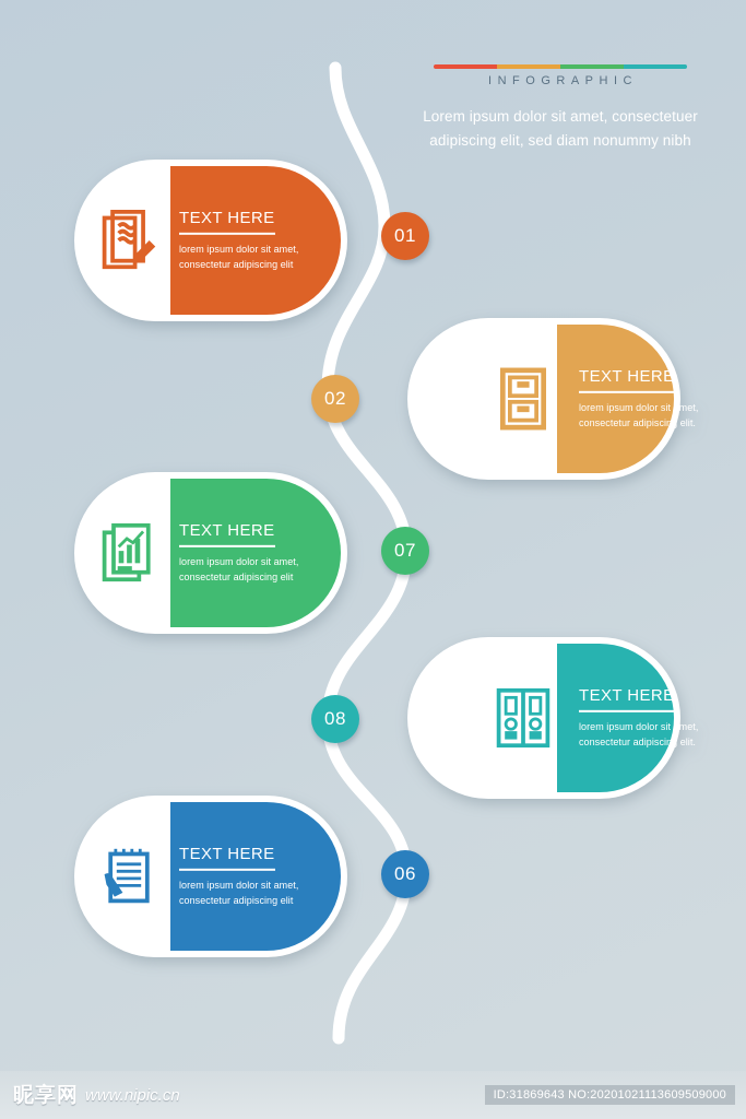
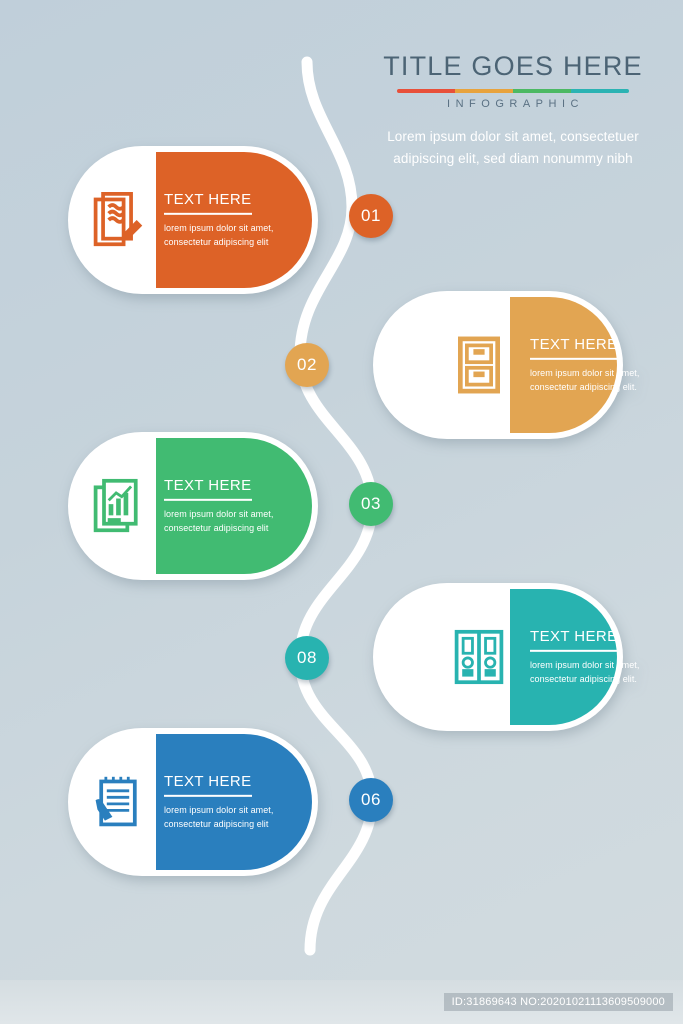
+ TITLE GOES HERE
  INFOGRAPHIC
  Lorem ipsum dolor sit amet, consectetuer adipiscing elit, sed diam nonummy nibh
  TEXT HERE
  lorem ipsum dolor sit amet, consectetur adipiscing elit
  01
  TEXT HERE
  lorem ipsum dolor sit amet, consectetur adipiscing elit.
  02
  TEXT HERE
  lorem ipsum dolor sit amet, consectetur adipiscing elit
- 07
+ 03
  TEXT HERE
  lorem ipsum dolor sit amet, consectetur adipiscing elit.
  08
  TEXT HERE
  lorem ipsum dolor sit amet, consectetur adipiscing elit
  06
- 昵享网
- www.nipic.cn
  ID:31869643 NO:20201021113609509000
